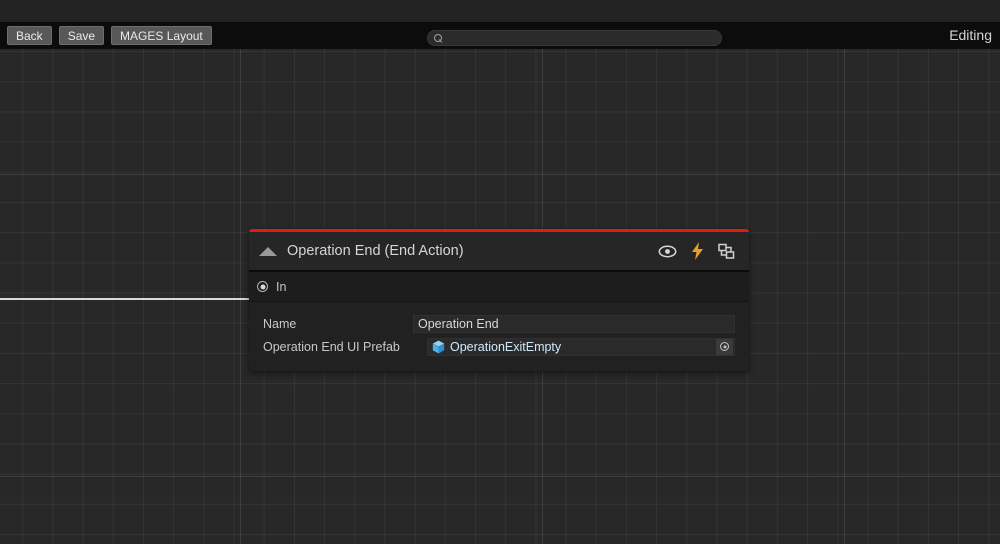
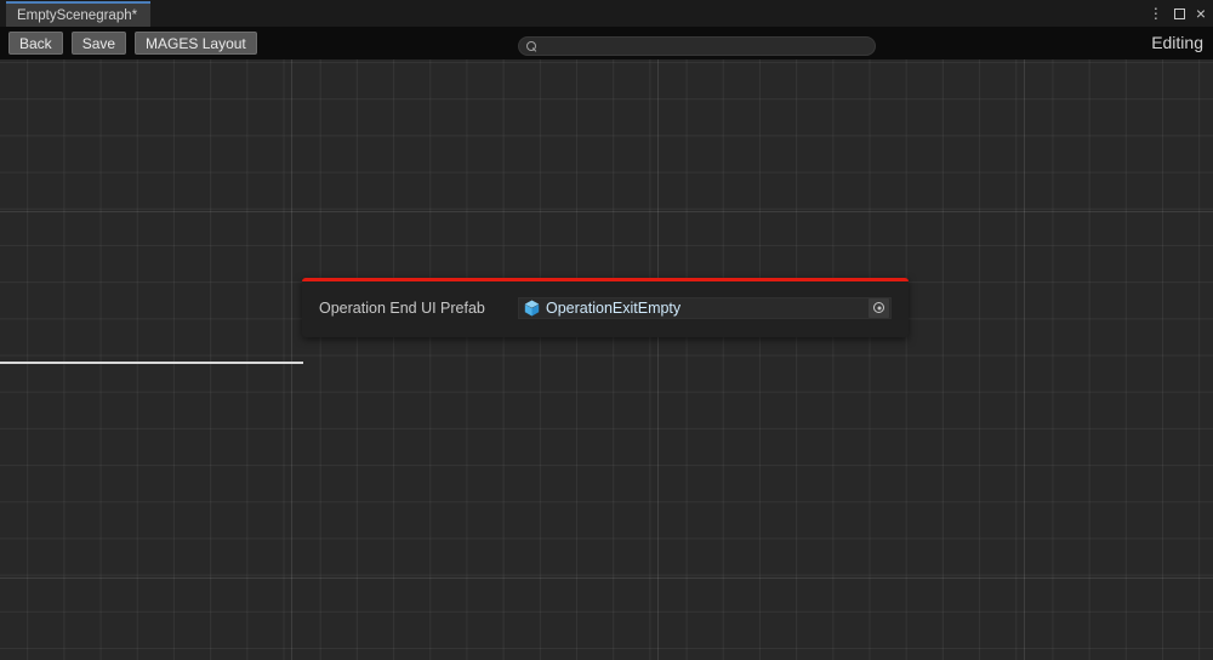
+ EmptyScenegraph*
+ ⋮
+ ×
  Back
  Save
  MAGES Layout
  Editing
- Operation End (End Action)
- In
- Name
- Operation End
  Operation End UI Prefab
  OperationExitEmpty
